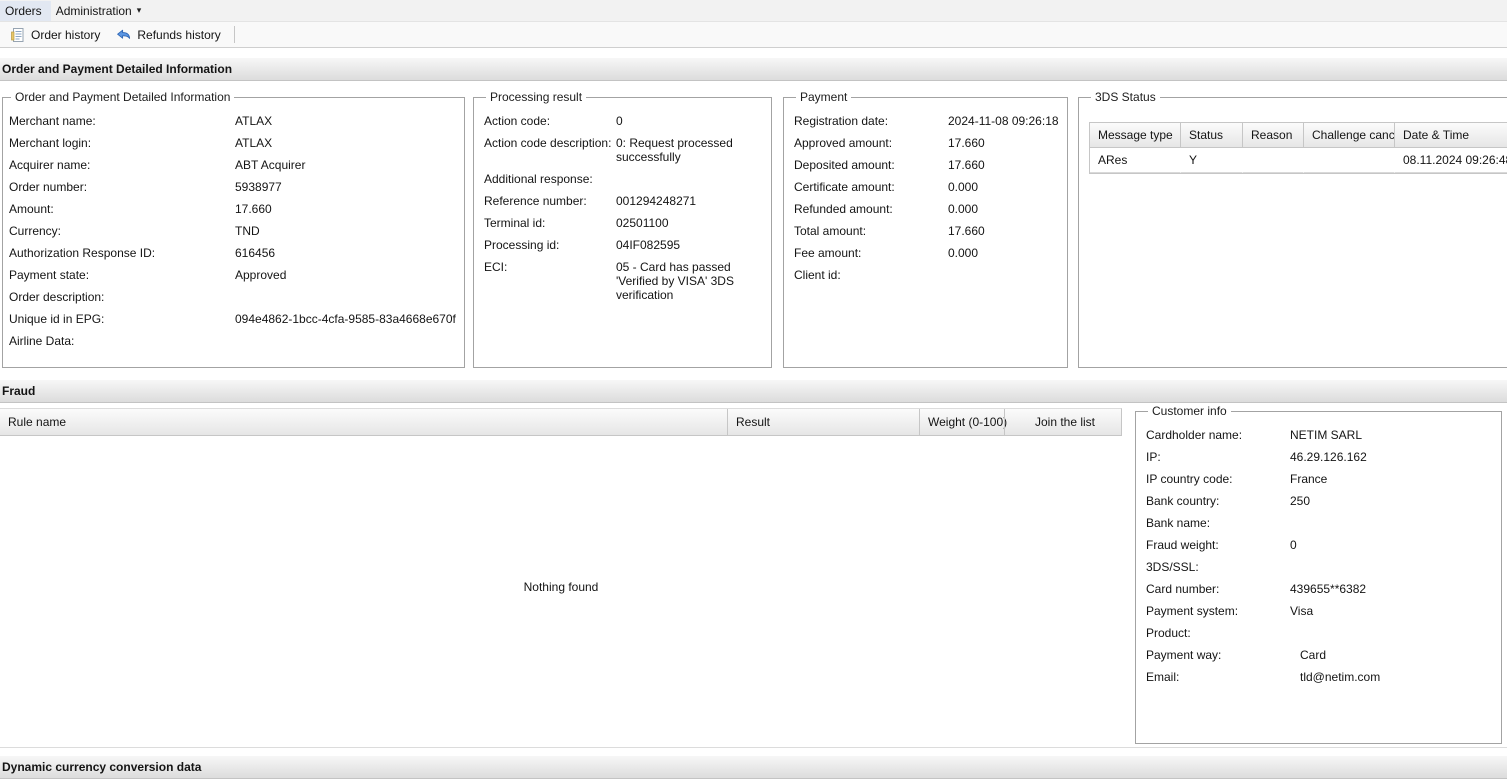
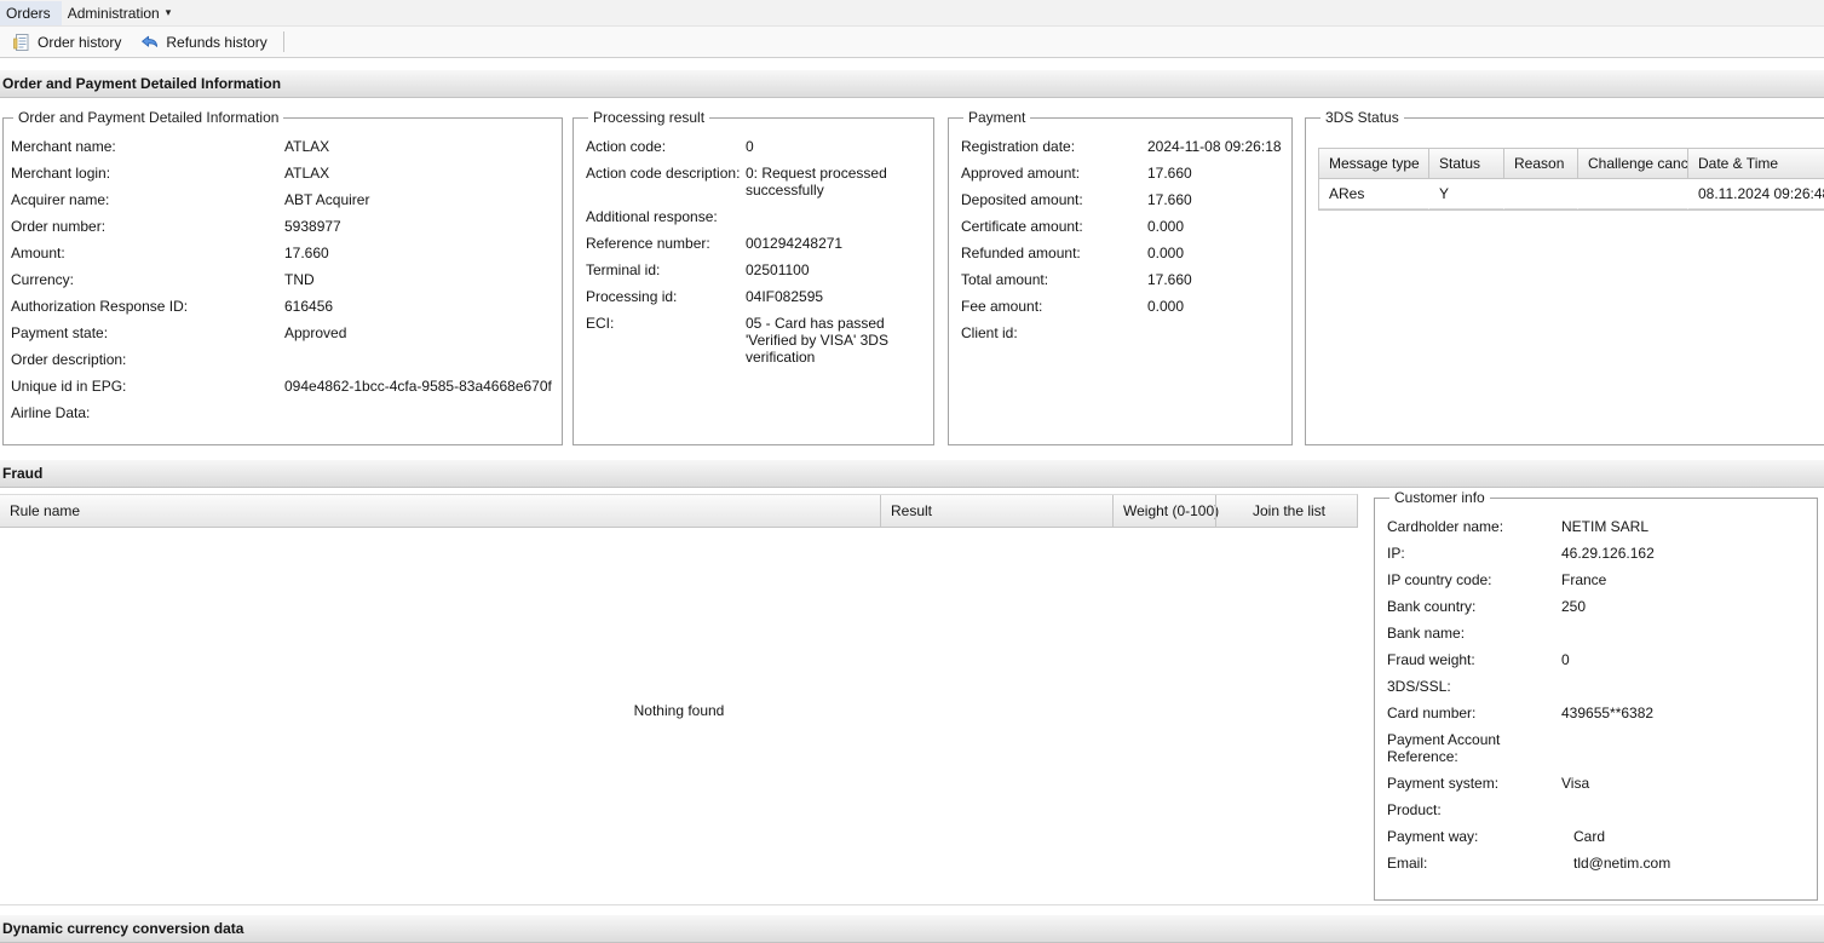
  Orders
  Administration
  ▾
  Order history
  Refunds history
  Order and Payment Detailed Information
  Order and Payment Detailed Information
  Merchant name:
  ATLAX
  Merchant login:
  ATLAX
  Acquirer name:
  ABT Acquirer
  Order number:
  5938977
  Amount:
  17.660
  Currency:
  TND
  Authorization Response ID:
  616456
  Payment state:
  Approved
  Order description:
  Unique id in EPG:
  094e4862-1bcc-4cfa-9585-83a4668e670f
  Airline Data:
  Processing result
  Action code:
  0
  Action code description:
  0: Request processed successfully
  Additional response:
  Reference number:
  001294248271
  Terminal id:
  02501100
  Processing id:
  04IF082595
  ECI:
  05 - Card has passed 'Verified by VISA' 3DS verification
  Payment
  Registration date:
  2024-11-08 09:26:18
  Approved amount:
  17.660
  Deposited amount:
  17.660
  Certificate amount:
  0.000
  Refunded amount:
  0.000
  Total amount:
  17.660
  Fee amount:
  0.000
  Client id:
  3DS Status
  Message type
  Status
  Reason
  Challenge canc
  Date & Time
  ARes
  Y
  08.11.2024 09:26:4
  Fraud
  Rule name
  Result
  Weight (0-100)
  Join the list
  Nothing found
  Customer info
  Cardholder name:
  NETIM SARL
  IP:
  46.29.126.162
  IP country code:
  France
  Bank country:
  250
  Bank name:
  Fraud weight:
  0
  3DS/SSL:
  Card number:
  439655**6382
+ Payment Account Reference:
  Payment system:
  Visa
  Product:
  Payment way:
  Card
  Email:
  tld@netim.com
  Dynamic currency conversion data
